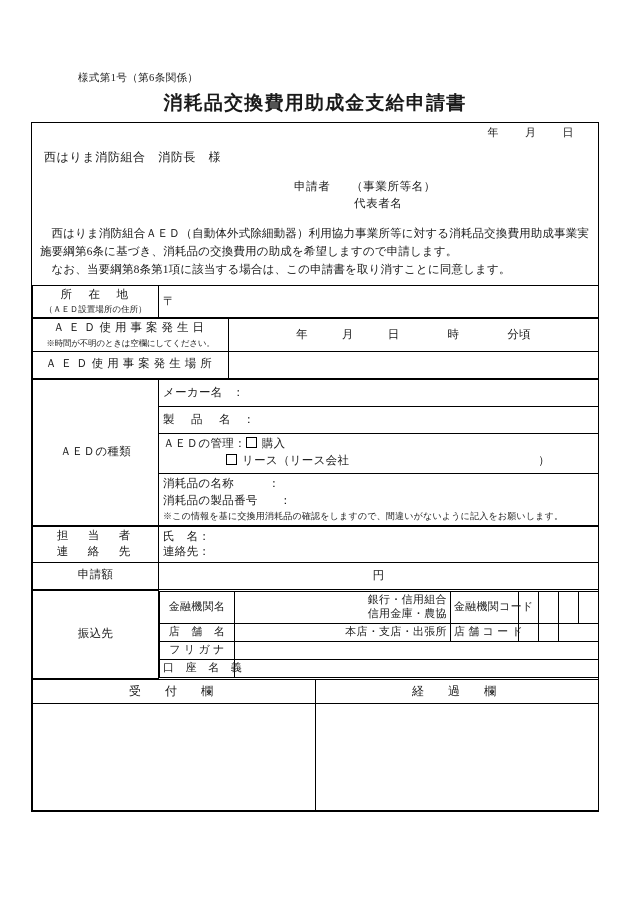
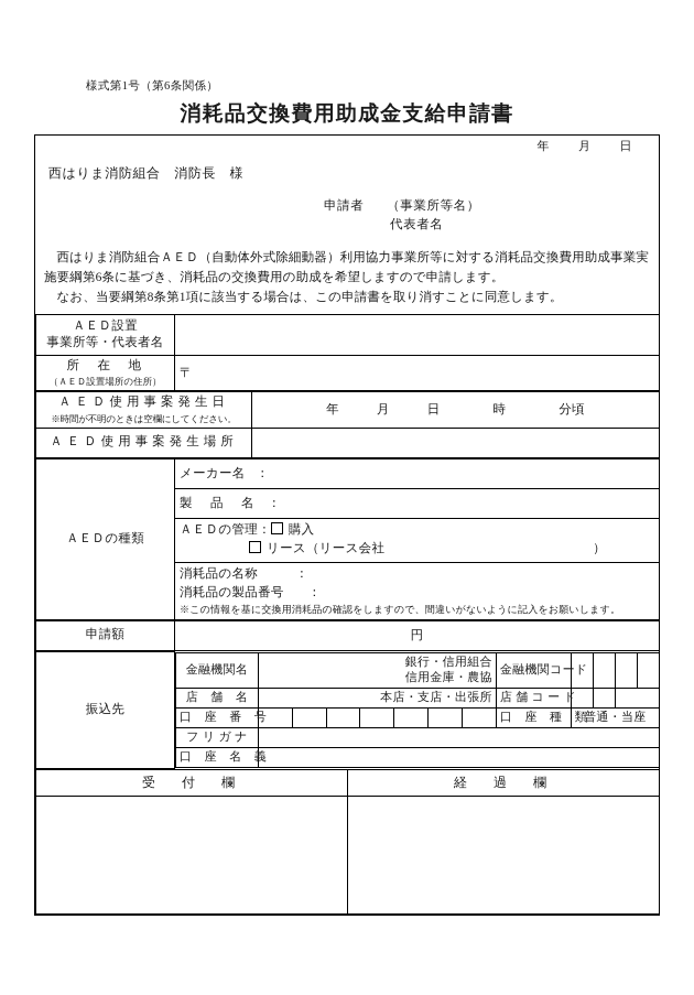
  様式第1号（第6条関係）
  消耗品交換費用助成金支給申請書
  年 月 日
  西はりま消防組合 消防長 様
  申請者 （事業所等名）
  代表者名
  西はりま消防組合ＡＥＤ（自動体外式除細動器）利用協力事業所等に対する消耗品交換費用助成事業実施要綱第6条に基づき、消耗品の交換費用の助成を希望しますので申請します。
  なお、当要綱第8条第1項に該当する場合は、この申請書を取り消すことに同意します。
+ ＡＥＤ設置 事業所等・代表者名
  所 在 地 （ＡＥＤ設置場所の住所）	〒
  ＡＥＤ使用事案発生日 ※時間が不明のときは空欄にしてください。	年 月 日 時 分頃
  ＡＥＤ使用事案発生場所
  ＡＥＤの種類	メーカー名 ：
  製 品 名 ：
  ＡＥＤの管理： 購入 リース（リース会社 ）
  消耗品の名称 ： 消耗品の製品番号 ： ※この情報を基に交換用消耗品の確認をしますので、間違いがないように記入をお願いします。
- 担 当 者 連 絡 先	氏 名： 連絡先：
  申請額	円
  振込先
  金融機関名	銀行・信用組合 信用金庫・農協	金融機関コード
  店 舗 名	本店・支店・出張所	店 舗 コ ー ド
+ 口 座 番 号								口 座 種 類	普通・当座
  フ リ ガ ナ
  口 座 名 義
  受 付 欄	経 過 欄
